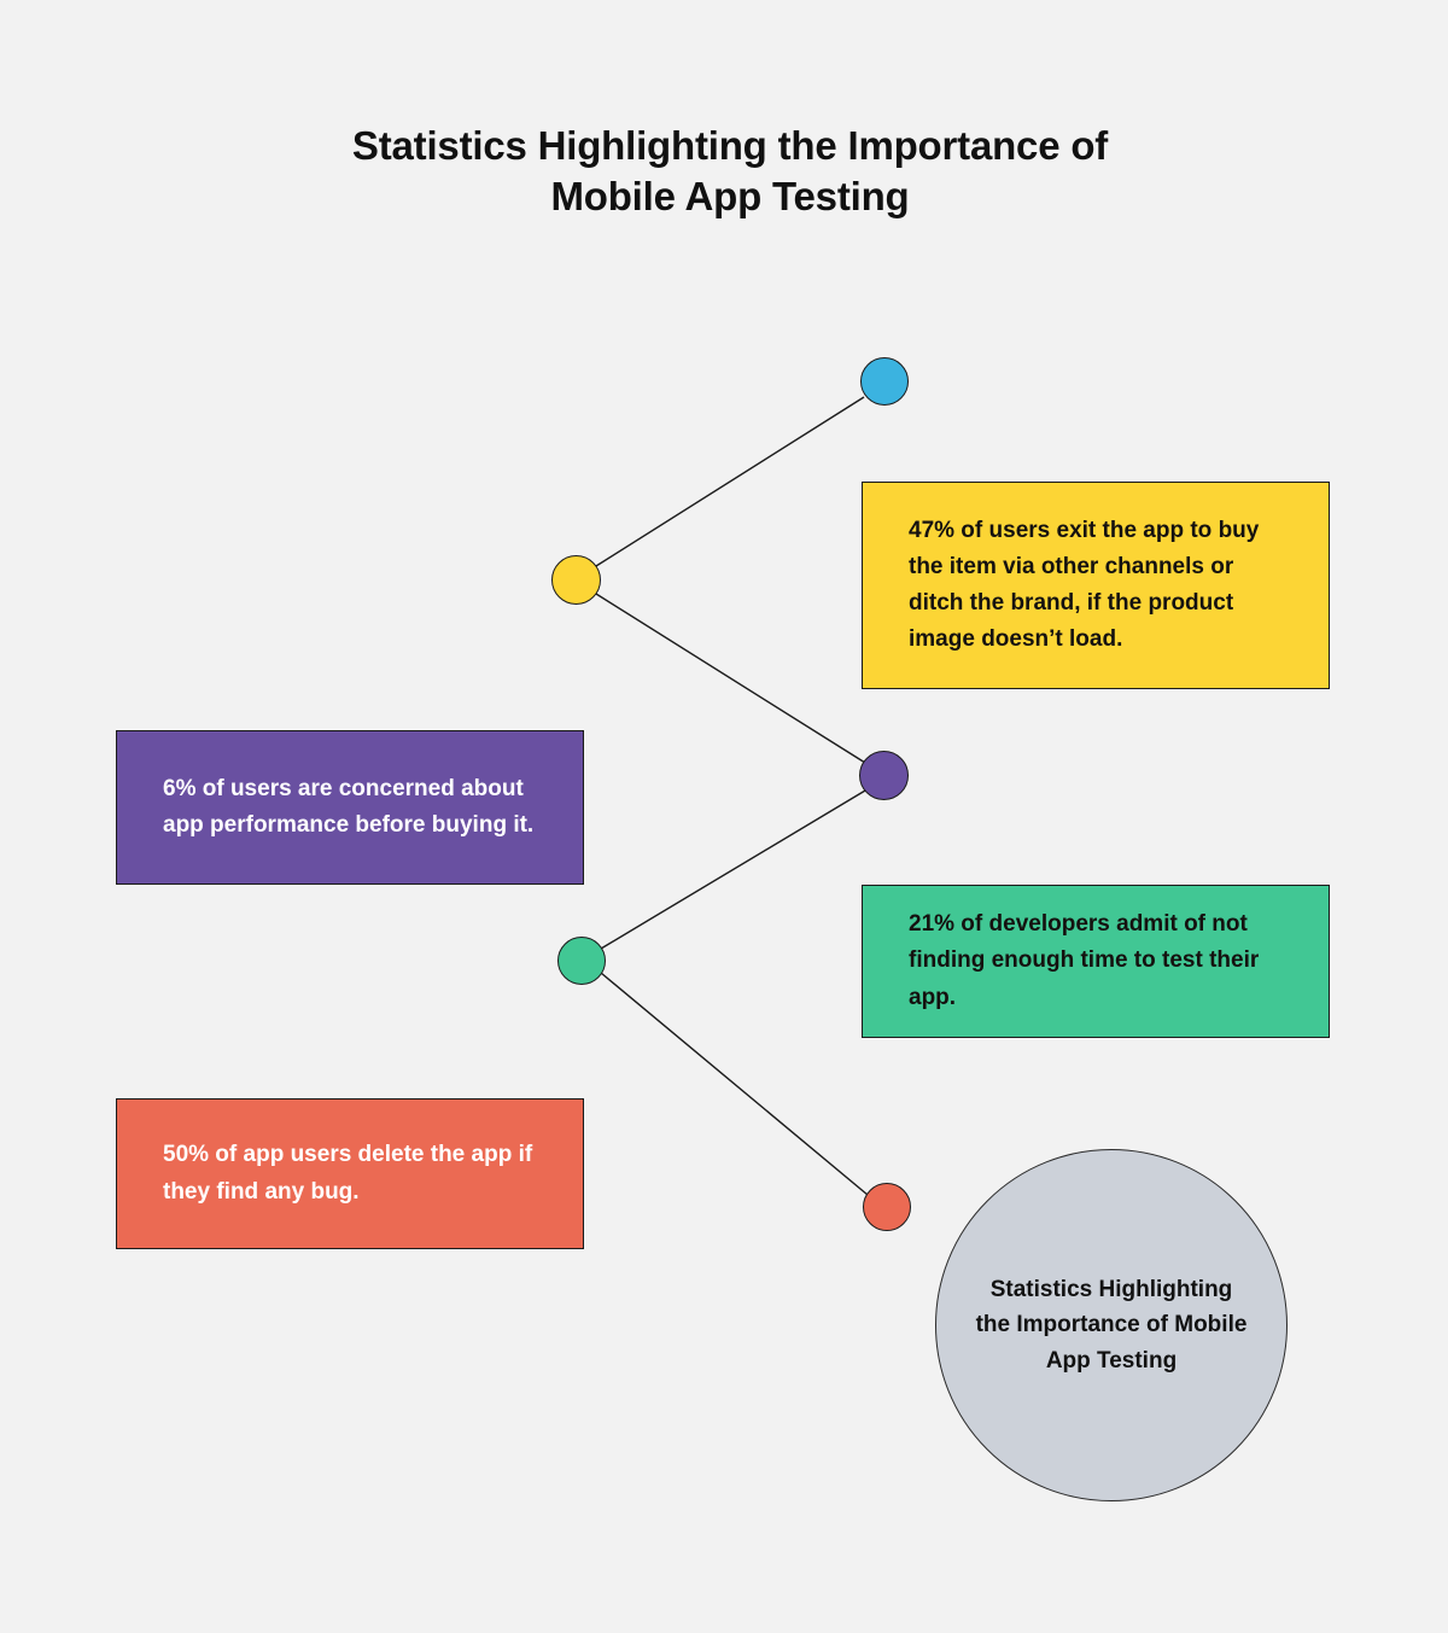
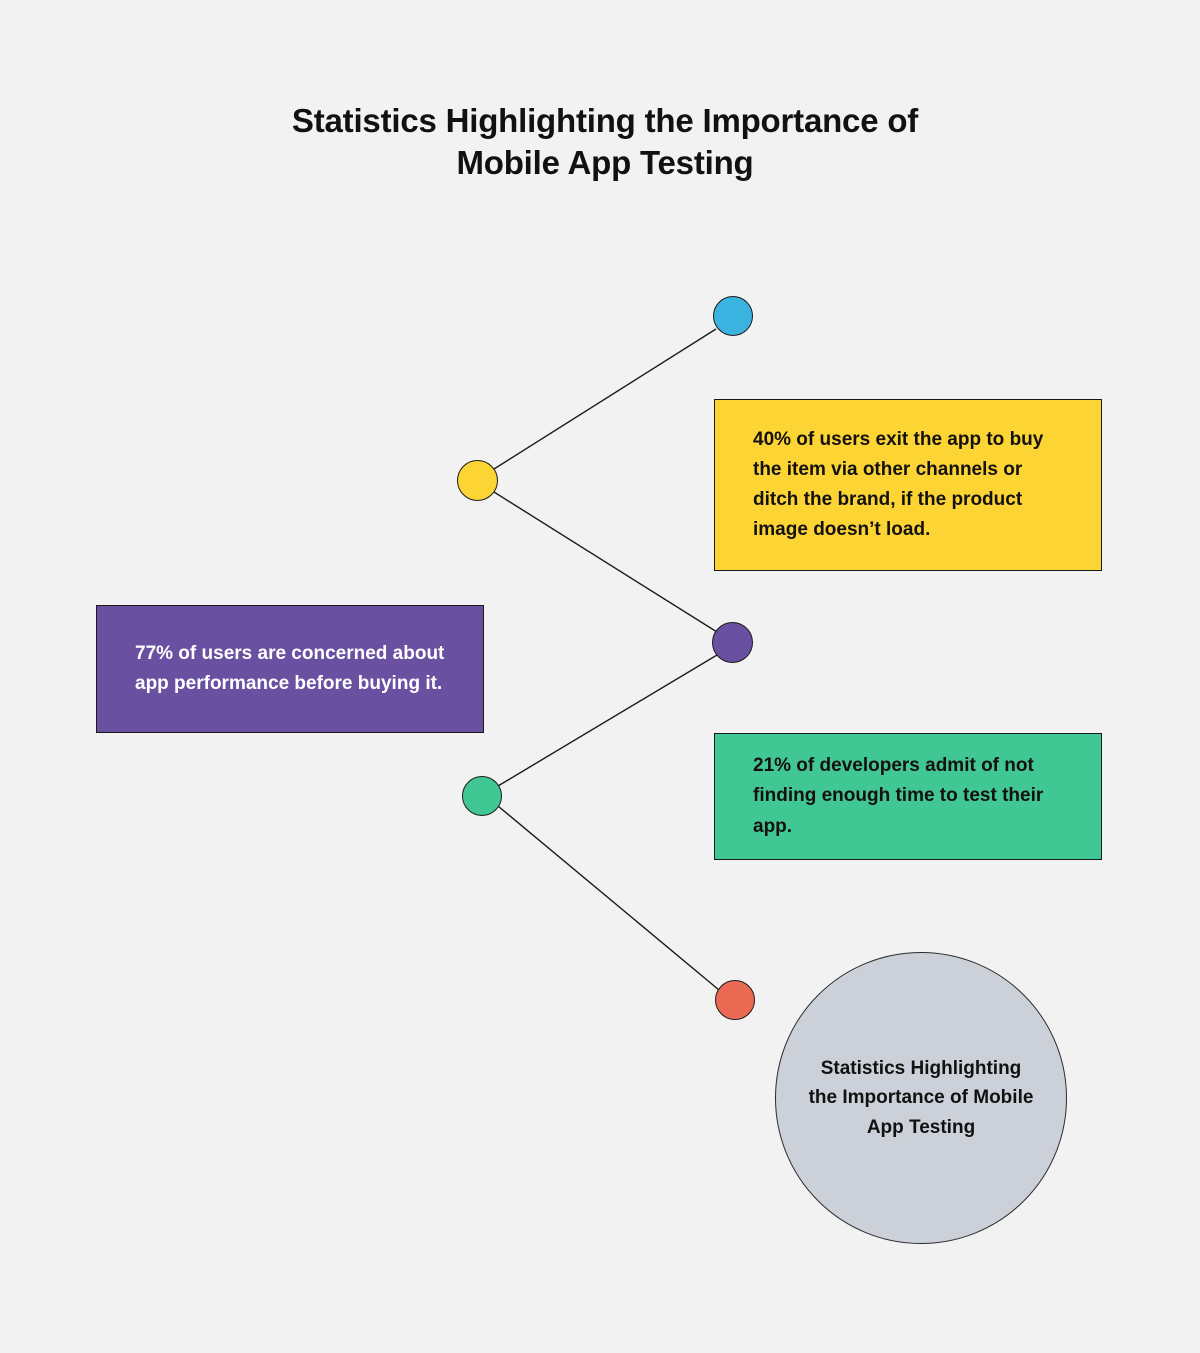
  Statistics Highlighting the Importance of Mobile App Testing
- 47% of users exit the app to buy the item via other channels or ditch the brand, if the product image doesn’t load.
+ 40% of users exit the app to buy the item via other channels or ditch the brand, if the product image doesn’t load.
- 6% of users are concerned about app performance before buying it.
+ 77% of users are concerned about app performance before buying it.
  21% of developers admit of not finding enough time to test their app.
- 50% of app users delete the app if they find any bug.
  Statistics Highlighting the Importance of Mobile App Testing
